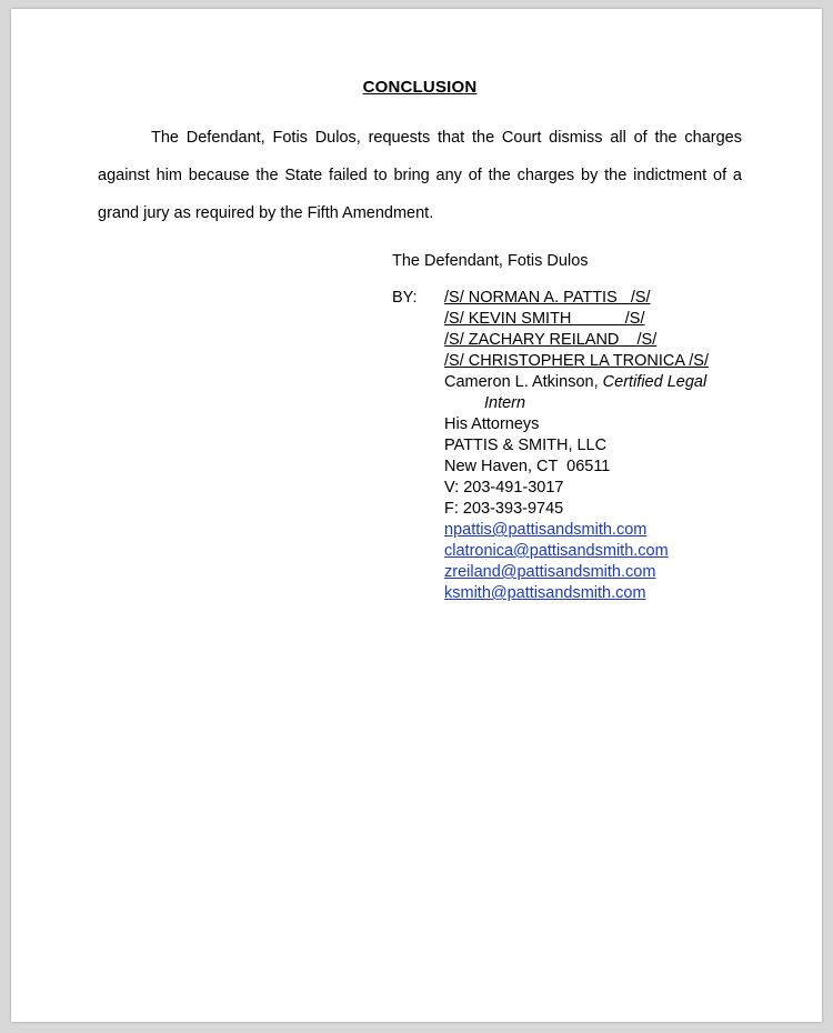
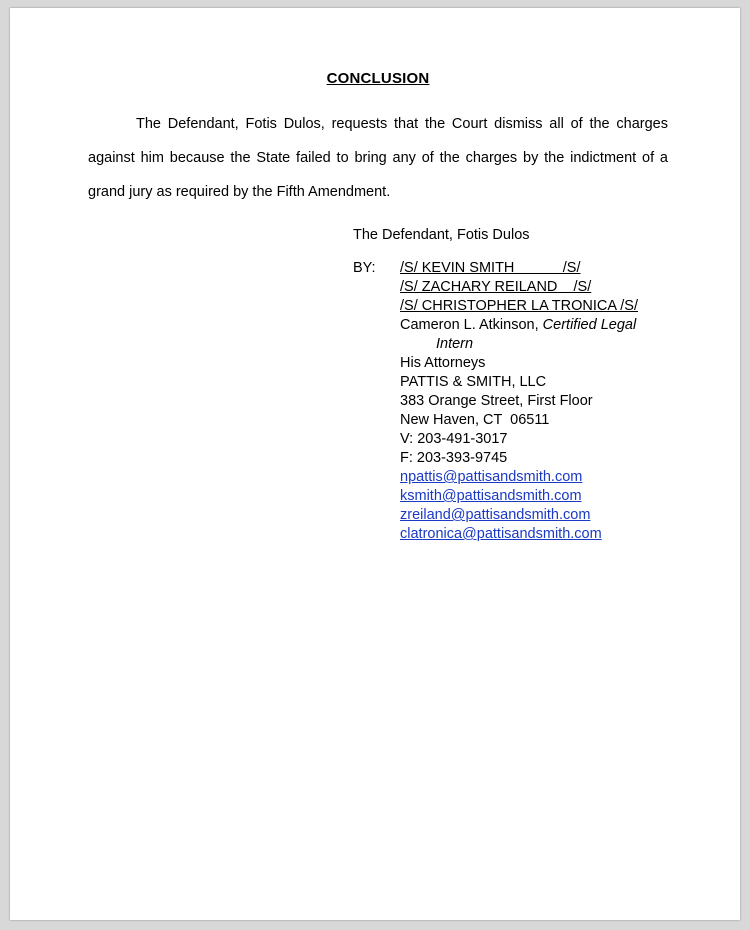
  CONCLUSION
  The Defendant, Fotis Dulos, requests that the Court dismiss all of the charges against him because the State failed to bring any of the charges by the indictment of a grand jury as required by the Fifth Amendment.
  The Defendant, Fotis Dulos
  BY:
- /S/ NORMAN A. PATTIS /S/
  /S/ KEVIN SMITH /S/
  /S/ ZACHARY REILAND /S/
  /S/ CHRISTOPHER LA TRONICA /S/
  Cameron L. Atkinson, Certified Legal
  Intern
  His Attorneys
  PATTIS & SMITH, LLC
+ 383 Orange Street, First Floor
  New Haven, CT 06511
  V: 203-491-3017
  F: 203-393-9745
  npattis@pattisandsmith.com
- clatronica@pattisandsmith.com
+ ksmith@pattisandsmith.com
  zreiland@pattisandsmith.com
- ksmith@pattisandsmith.com
+ clatronica@pattisandsmith.com
